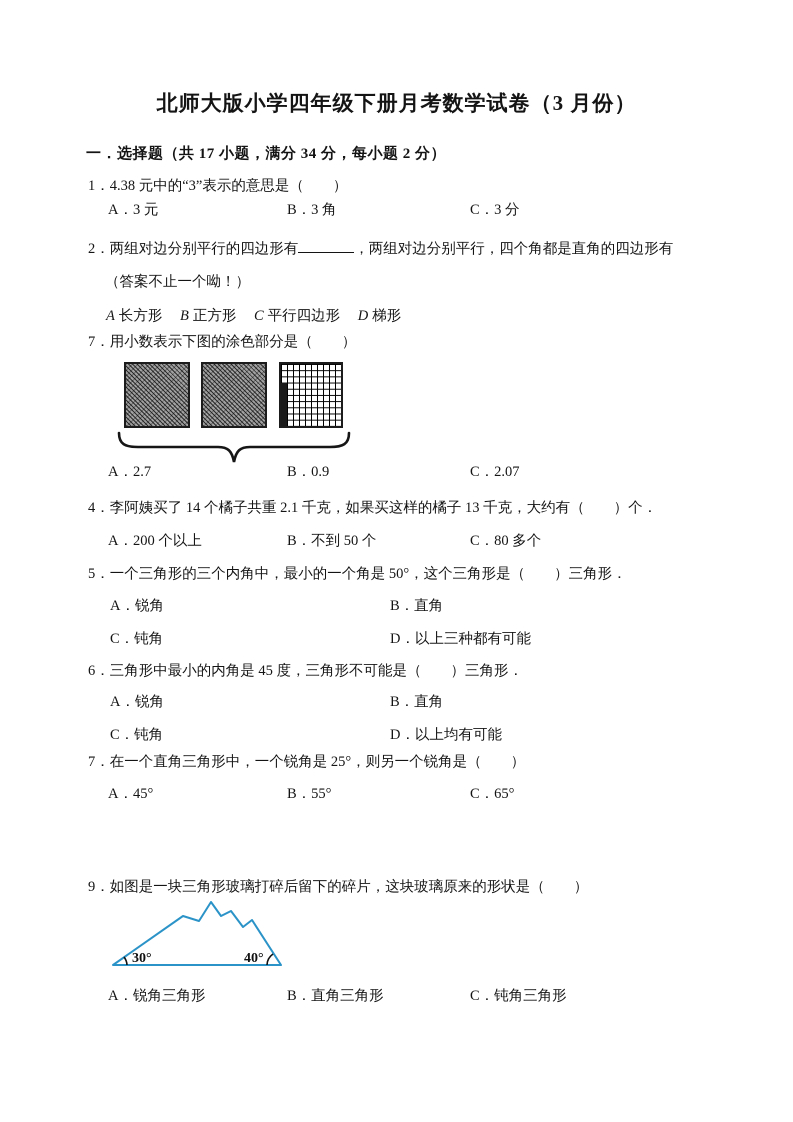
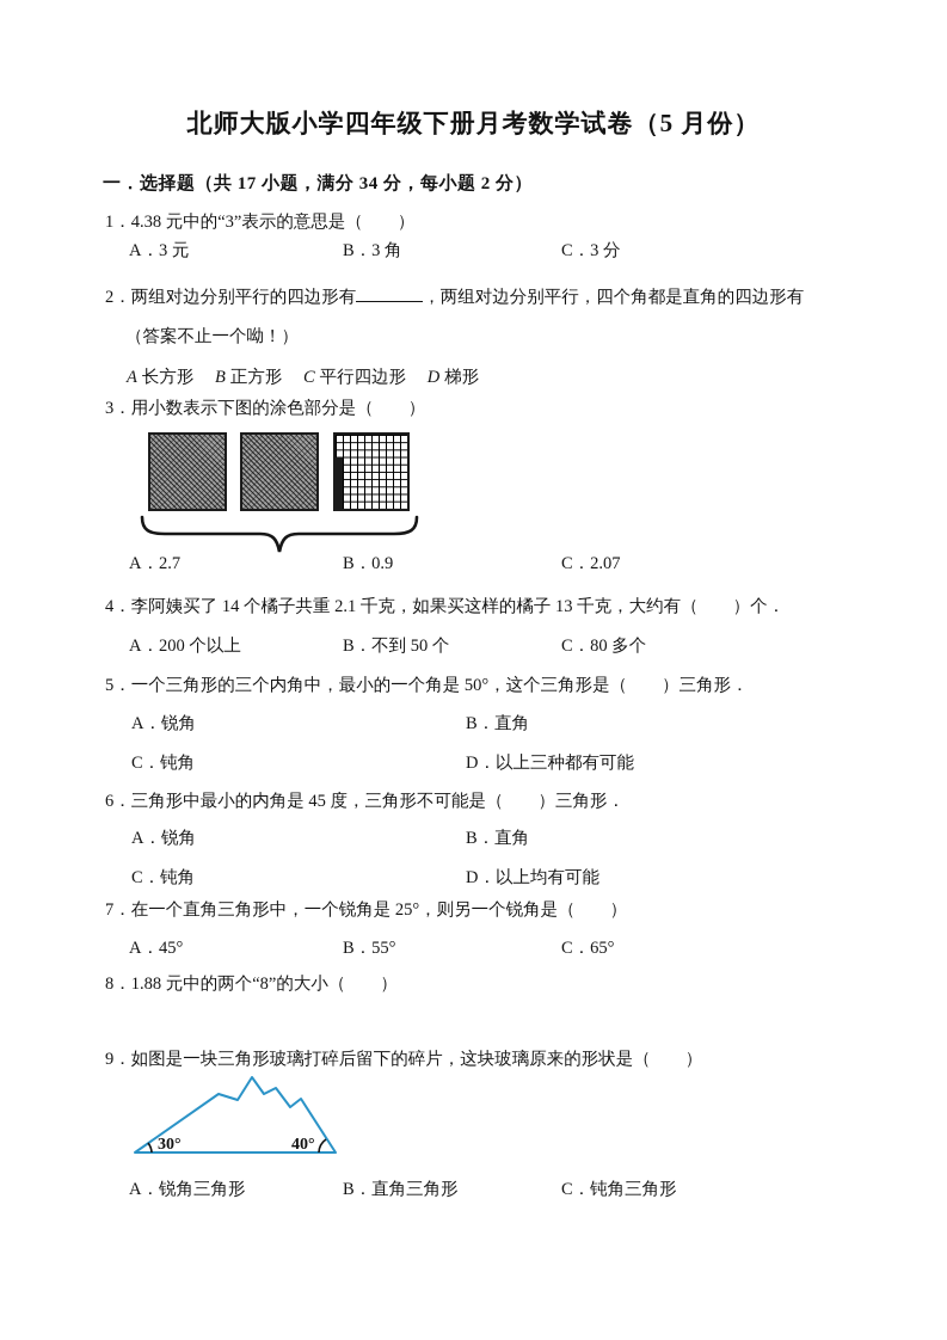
- 北师大版小学四年级下册月考数学试卷（3 月份）
+ 北师大版小学四年级下册月考数学试卷（5 月份）
  一．选择题（共 17 小题，满分 34 分，每小题 2 分）
  1．4.38 元中的“3”表示的意思是（ ）
  A．3 元
  B．3 角
  C．3 分
  2．两组对边分别平行的四边形有 ，两组对边分别平行，四个角都是直角的四边形有
  （答案不止一个呦！）
  A 长方形 B 正方形 C 平行四边形 D 梯形
- 7．用小数表示下图的涂色部分是（ ）
+ 3．用小数表示下图的涂色部分是（ ）
  A．2.7
  B．0.9
  C．2.07
  4．李阿姨买了 14 个橘子共重 2.1 千克，如果买这样的橘子 13 千克，大约有（ ）个．
  A．200 个以上
  B．不到 50 个
  C．80 多个
  5．一个三角形的三个内角中，最小的一个角是 50°，这个三角形是（ ）三角形．
  A．锐角
  B．直角
  C．钝角
  D．以上三种都有可能
  6．三角形中最小的内角是 45 度，三角形不可能是（ ）三角形．
  A．锐角
  B．直角
  C．钝角
  D．以上均有可能
  7．在一个直角三角形中，一个锐角是 25°，则另一个锐角是（ ）
  A．45°
  B．55°
  C．65°
+ 8．1.88 元中的两个“8”的大小（ ）
  9．如图是一块三角形玻璃打碎后留下的碎片，这块玻璃原来的形状是（ ）
  30°
  40°
  A．锐角三角形
  B．直角三角形
  C．钝角三角形
